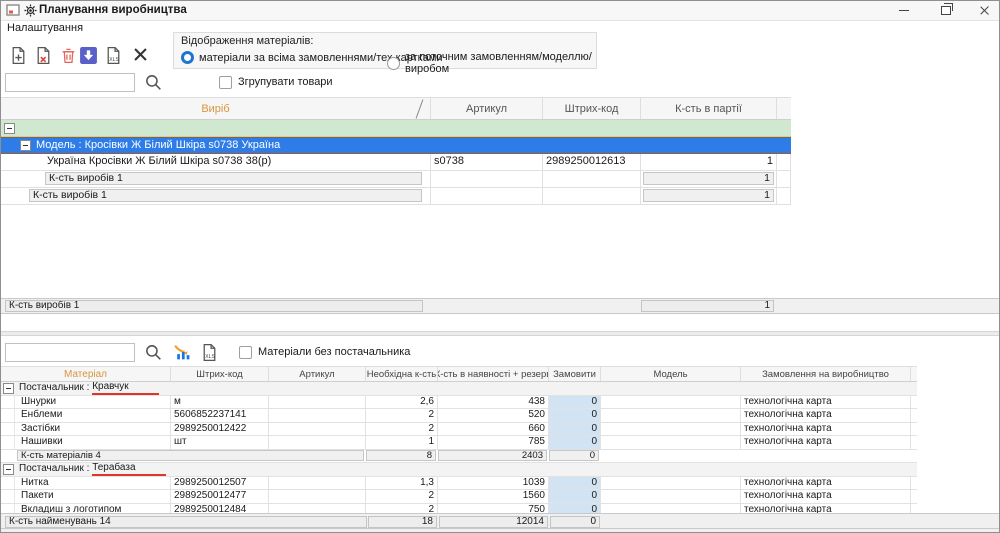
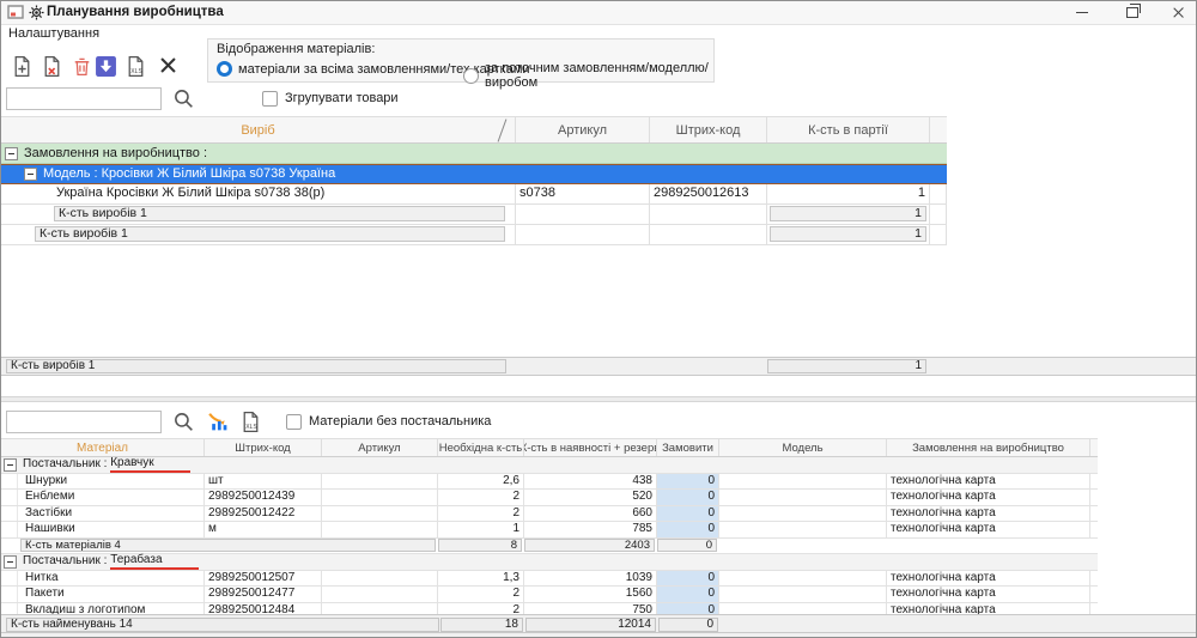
  Планування виробництва
  Налаштування
  Відображення матеріалів:
  матеріали за всіма замовленнями/текартками
  за поточним замовленням/моделлю/виробом
  Згрупувати товари
  Виріб
  Артикул
  Штрих-код
  К-сть в партії
+ Замовлення на виробництво :
  Модель : Кросівки Ж Білий Шкіра s0738 Україна
  Україна Кросівки Ж Білий Шкіра s0738 38(р)
  s0738
  2989250012613
  1
  К-сть виробів 1
  1
  К-сть виробів 1
  1
  К-сть виробів 1
  1
  Матеріали без постачальника
  Матеріал
  Штрих-код
  Артикул
  Необхідна к-сть
  К-сть в наявності + резер
  Замовити
  Модель
  Замовлення на виробництво
  Постачальник :
  Кравчук
  Шнурки
- м
+ шт
  2,6
  438
  0
  технологічна карта
  Енблеми
- 5606852237141
+ 2989250012439
  2
  520
  0
  технологічна карта
  Застібки
  2989250012422
  2
  660
  0
  технологічна карта
  Нашивки
- шт
+ м
  1
  785
  0
  технологічна карта
  К-сть матеріалів 4
  8
  2403
  0
  Постачальник :
  Терабаза
  Нитка
  2989250012507
  1,3
  1039
  0
  технологічна карта
  Пакети
  2989250012477
  2
  1560
  0
  технологічна карта
  Вкладиш з логотипом
  2989250012484
  2
  750
  0
  технологічна карта
  К-сть найменувань 14
  18
  12014
  0
